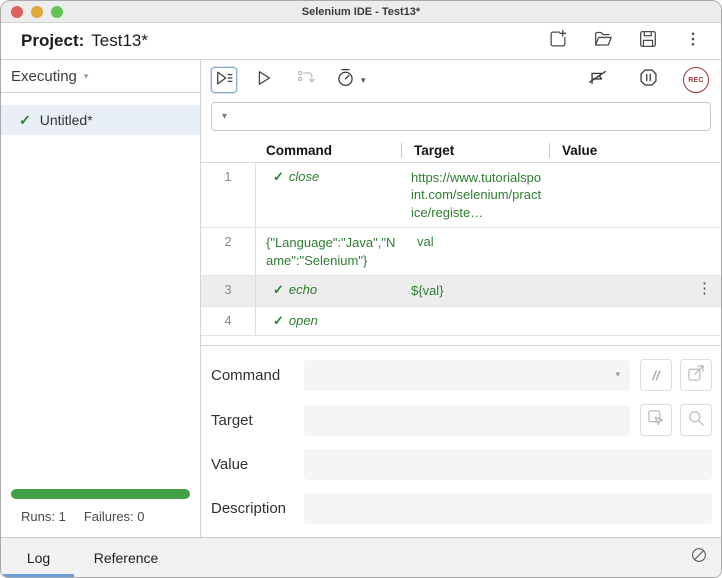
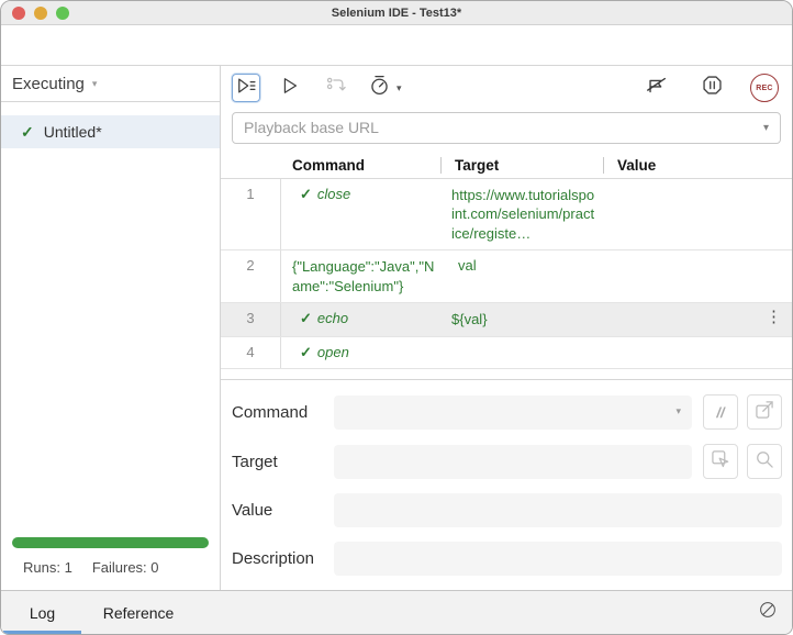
  Selenium IDE - Test13*
- Project: Test13*
  Executing
  ▾
  ✓
  Untitled*
  Runs: 1
  Failures: 0
  ▾
+ Playback base URL
  ▾
  Command
  Target
  Value
  1
  ✓ close
  https://www.tutorialspoint.com/selenium/practice/registe…
  2
  {"Language":"Java","Name":"Selenium"}
  val
  3
  ✓ echo
  ${val}
  ⋮
  4
  ✓ open
  Command
  ▾
  //
  Target
  Value
  Description
  Log
  Reference
